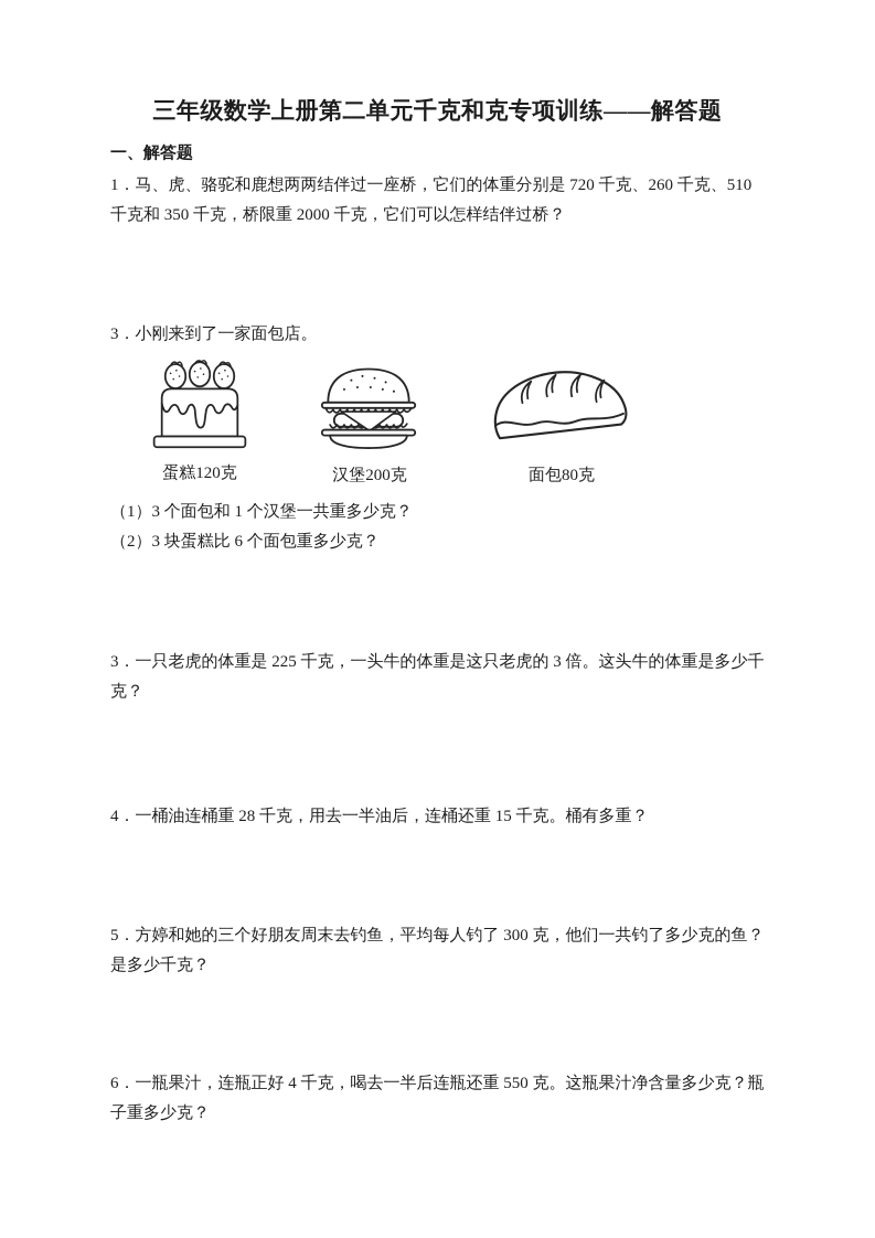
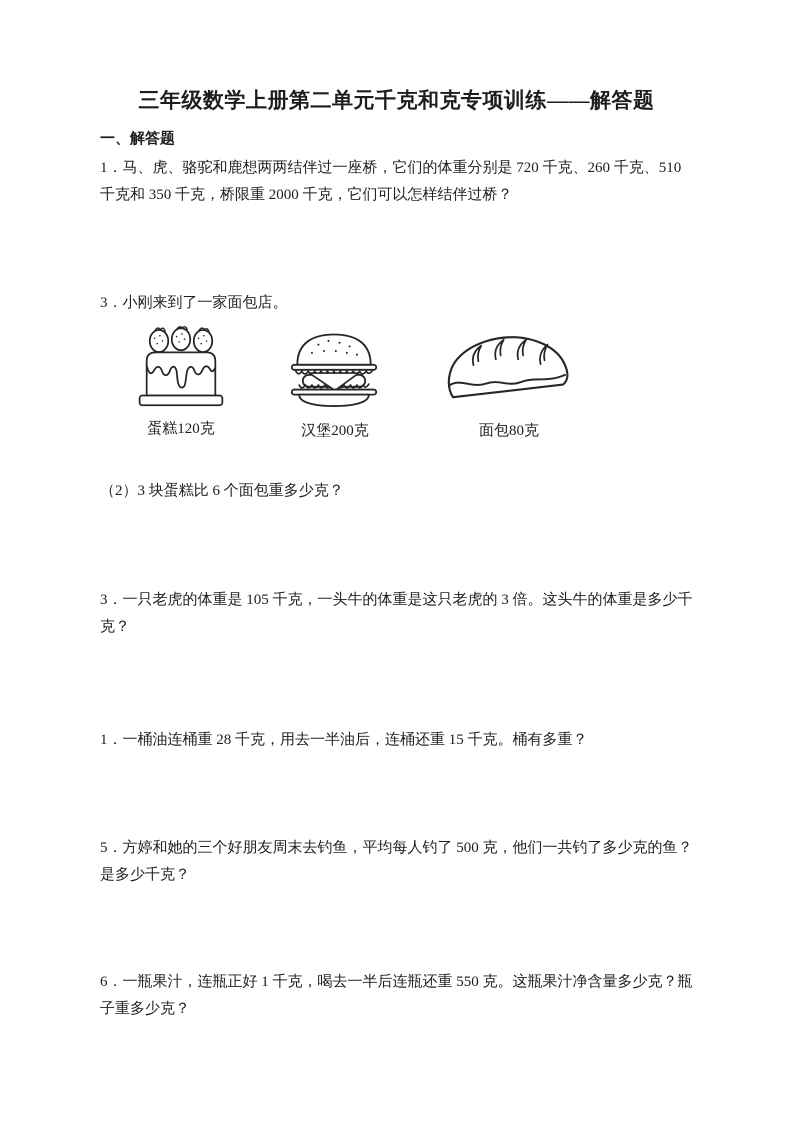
  三年级数学上册第二单元千克和克专项训练——解答题
  一、解答题
  1．马、虎、骆驼和鹿想两两结伴过一座桥，它们的体重分别是 720 千克、260 千克、510
  千克和 350 千克，桥限重 2000 千克，它们可以怎样结伴过桥？
  3．小刚来到了一家面包店。
  蛋糕120克
  汉堡200克
  面包80克
- （1）3 个面包和 1 个汉堡一共重多少克？
  （2）3 块蛋糕比 6 个面包重多少克？
- 3．一只老虎的体重是 225 千克，一头牛的体重是这只老虎的 3 倍。这头牛的体重是多少千
+ 3．一只老虎的体重是 105 千克，一头牛的体重是这只老虎的 3 倍。这头牛的体重是多少千
  克？
- 4．一桶油连桶重 28 千克，用去一半油后，连桶还重 15 千克。桶有多重？
+ 1．一桶油连桶重 28 千克，用去一半油后，连桶还重 15 千克。桶有多重？
- 5．方婷和她的三个好朋友周末去钓鱼，平均每人钓了 300 克，他们一共钓了多少克的鱼？
+ 5．方婷和她的三个好朋友周末去钓鱼，平均每人钓了 500 克，他们一共钓了多少克的鱼？
  是多少千克？
- 6．一瓶果汁，连瓶正好 4 千克，喝去一半后连瓶还重 550 克。这瓶果汁净含量多少克？瓶
+ 6．一瓶果汁，连瓶正好 1 千克，喝去一半后连瓶还重 550 克。这瓶果汁净含量多少克？瓶
  子重多少克？
